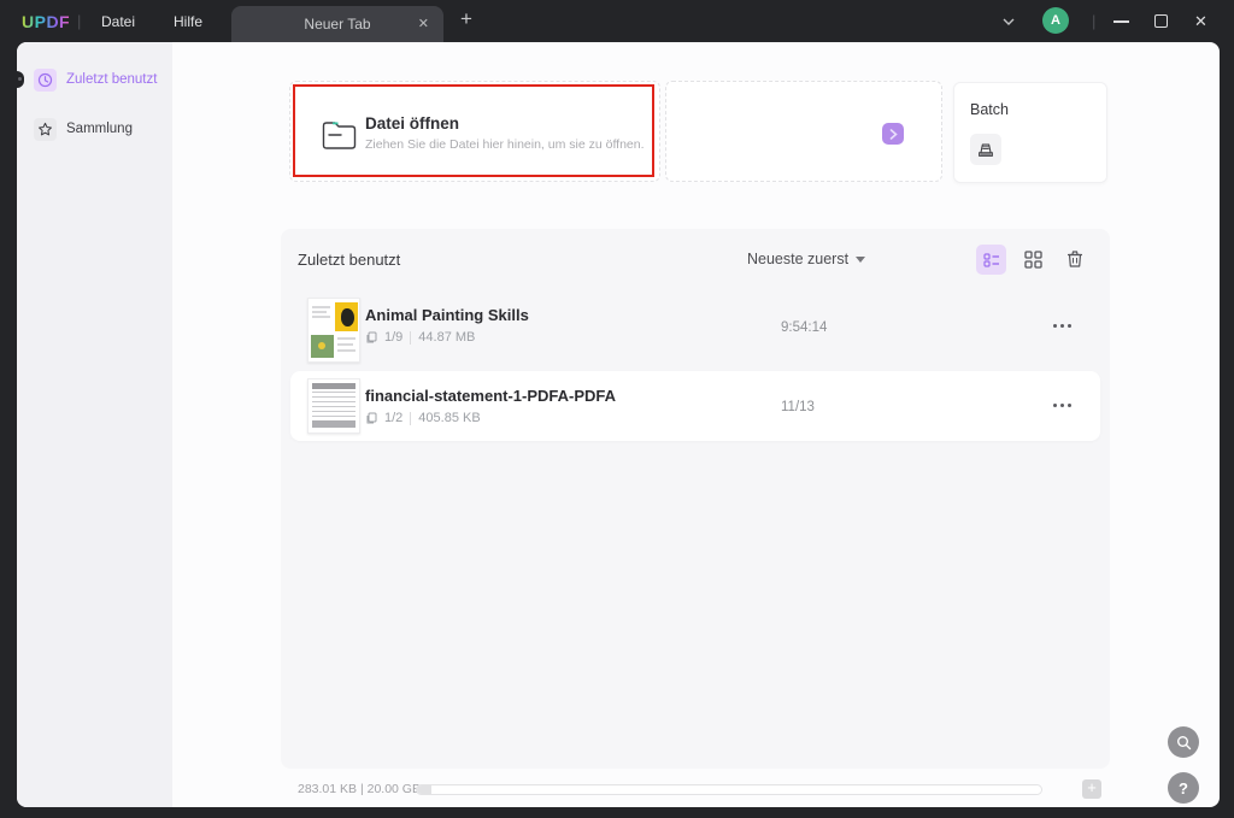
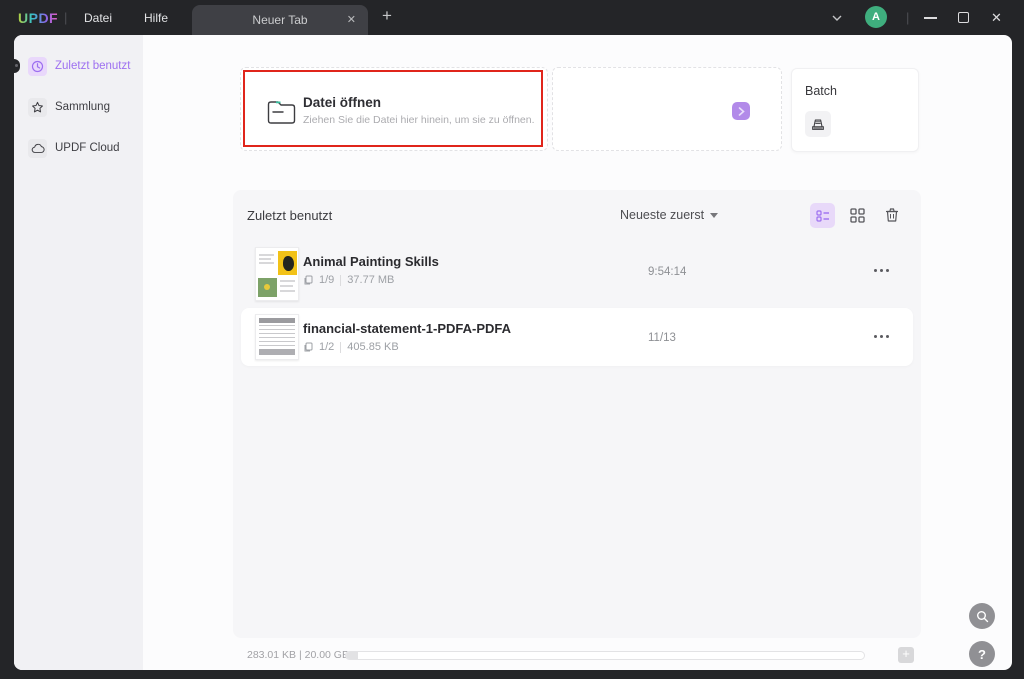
  UPDF
  |
  Datei
  Hilfe
  Neuer Tab
  ✕
  +
  A
  |
  ✕
  Zuletzt benutzt
  Sammlung
+ UPDF Cloud
  Datei öffnen
  Ziehen Sie die Datei hier hinein, um sie zu öffnen.
  Batch
  Zuletzt benutzt
  Neueste zuerst
  Animal Painting Skills
  1/9
- 44.87 MB
+ 37.77 MB
  9:54:14
  financial-statement-1-PDFA-PDFA
  1/2
  405.85 KB
  11/13
  283.01 KB | 20.00 G
  +
  ?
